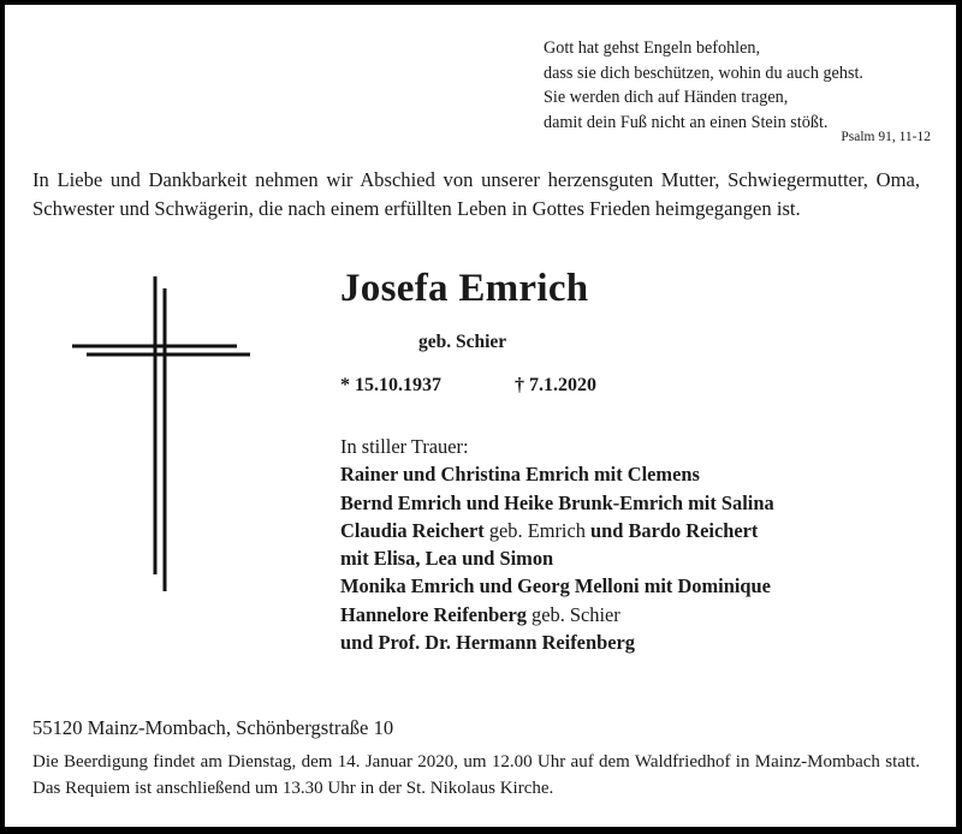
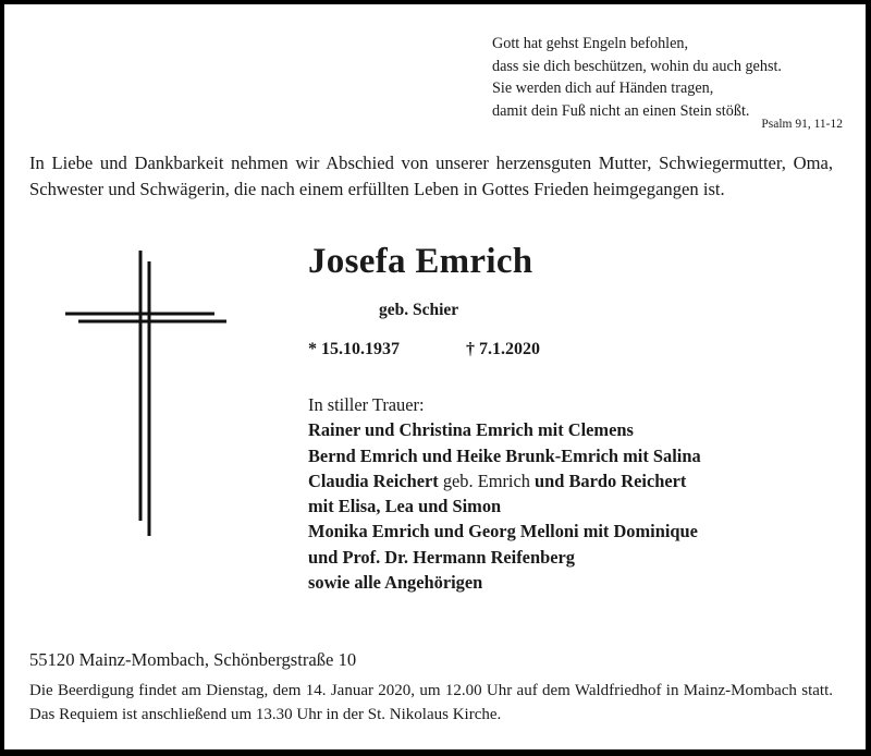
  Gott hat gehst Engeln befohlen,
  dass sie dich beschützen, wohin du auch gehst.
  Sie werden dich auf Händen tragen,
  damit dein Fuß nicht an einen Stein stößt.
  Psalm 91, 11-12
  In Liebe und Dankbarkeit nehmen wir Abschied von unserer herzensguten Mutter, Schwiegermutter, Oma, Schwester und Schwägerin, die nach einem erfüllten Leben in Gottes Frieden heimgegangen ist.
  Josefa Emrich
  geb. Schier
  * 15.10.1937
  † 7.1.2020
  In stiller Trauer:
  Rainer und Christina Emrich mit Clemens
  Bernd Emrich und Heike Brunk-Emrich mit Salina
  Claudia Reichert geb. Emrich und Bardo Reichert
  mit Elisa, Lea und Simon
  Monika Emrich und Georg Melloni mit Dominique
- Hannelore Reifenberg geb. Schier
  und Prof. Dr. Hermann Reifenberg
+ sowie alle Angehörigen
  55120 Mainz-Mombach, Schönbergstraße 10
  Die Beerdigung findet am Dienstag, dem 14. Januar 2020, um 12.00 Uhr auf dem Waldfriedhof in Mainz-Mombach statt. Das Requiem ist anschließend um 13.30 Uhr in der St. Nikolaus Kirche.
